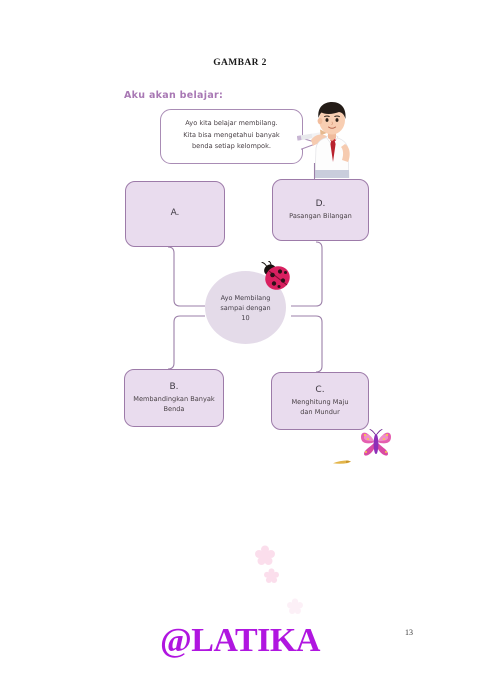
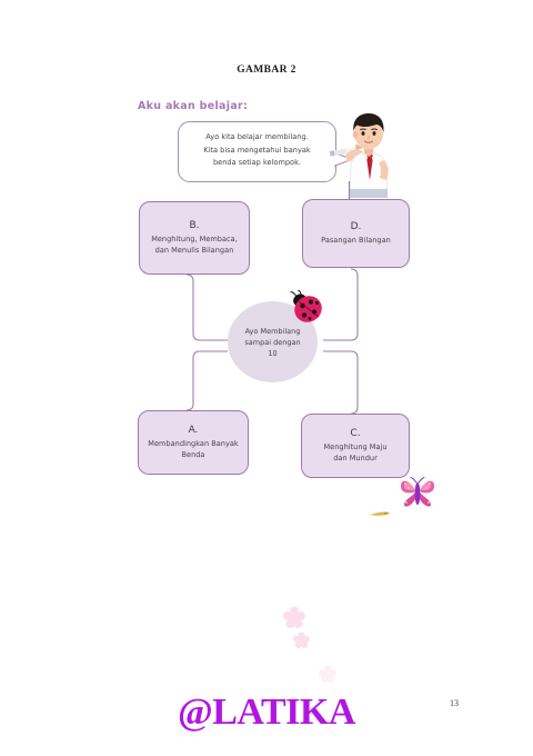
  GAMBAR 2
  Aku akan belajar:
  Ayo kita belajar membilang.
  Kita bisa mengetahui banyak
  benda setiap kelompok.
- A.
+ B.
+ Menghitung, Membaca,
+ dan Menulis Bilangan
  D.
  Pasangan Bilangan
- B.
+ A.
  Membandingkan Banyak
  Benda
  C.
  Menghitung Maju
  dan Mundur
  Ayo Membilang
  sampai dengan
  10
  @LATIKA
  13
